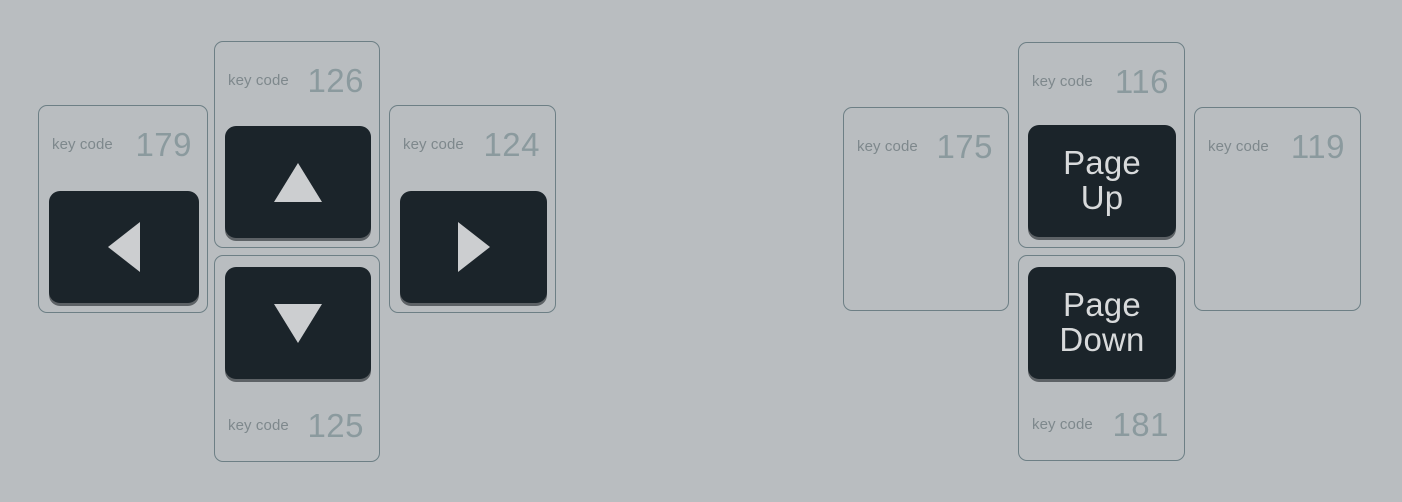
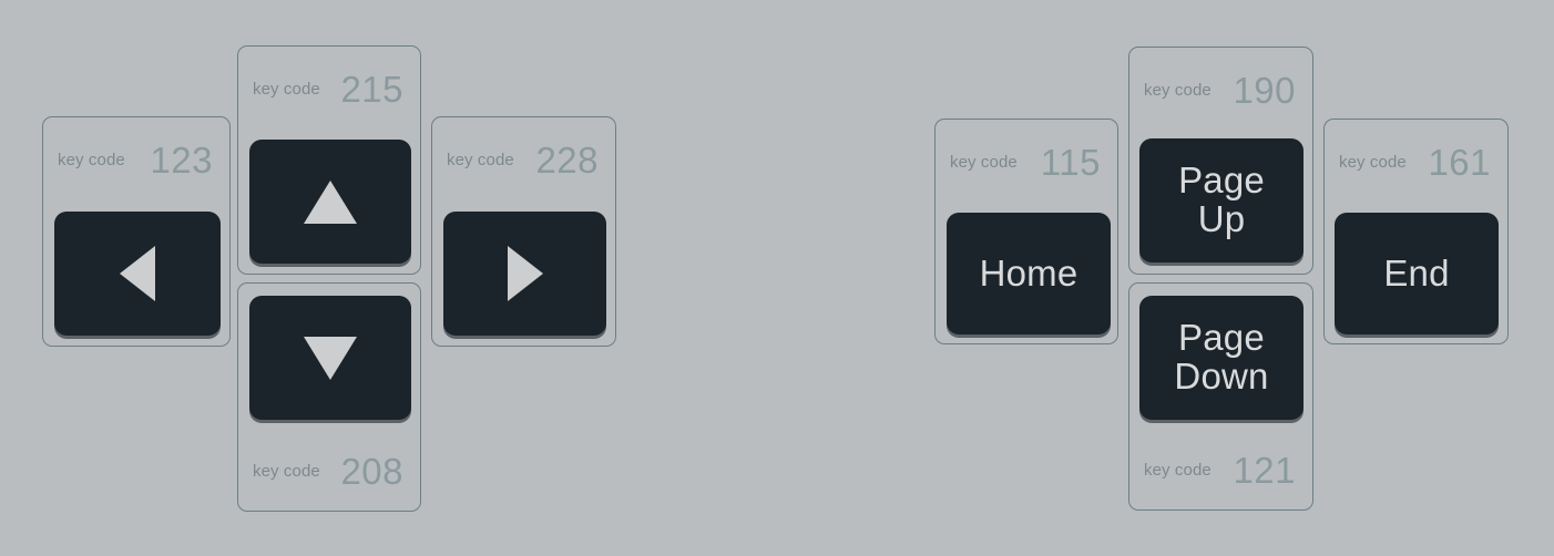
  key code
- 179
+ 123
  key code
- 126
+ 215
  key code
- 125
+ 208
  key code
- 124
+ 228
  key code
- 175
+ 115
+ Home
  key code
- 116
+ 190
  Page
  Up
  Page
  Down
  key code
- 181
+ 121
  key code
- 119
+ 161
+ End
